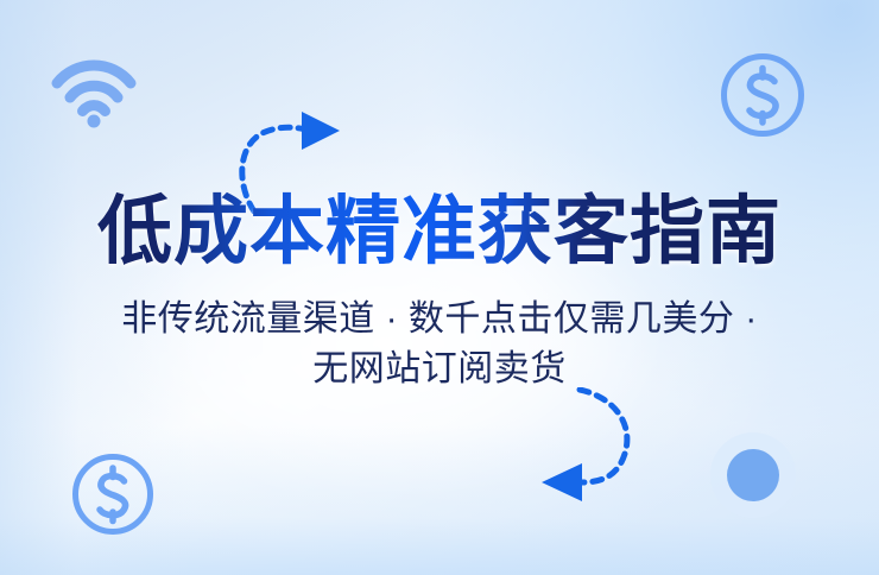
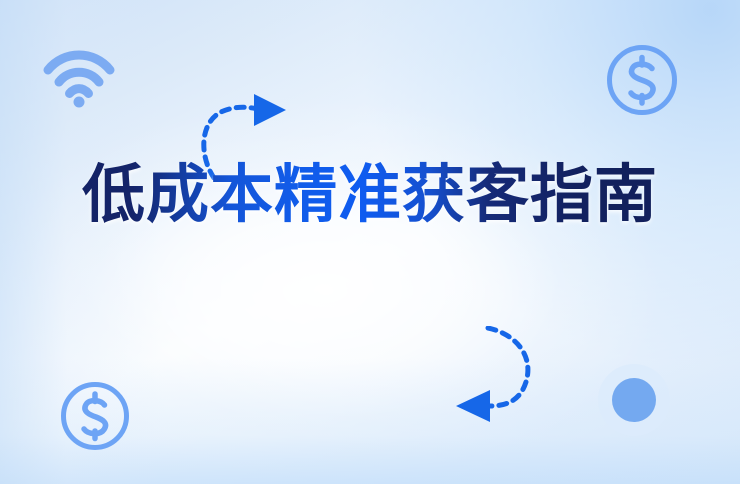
  低成本精准获客指南
- 非传统流量渠道 · 数千点击仅需几美分 ·
- 无网站订阅卖货
